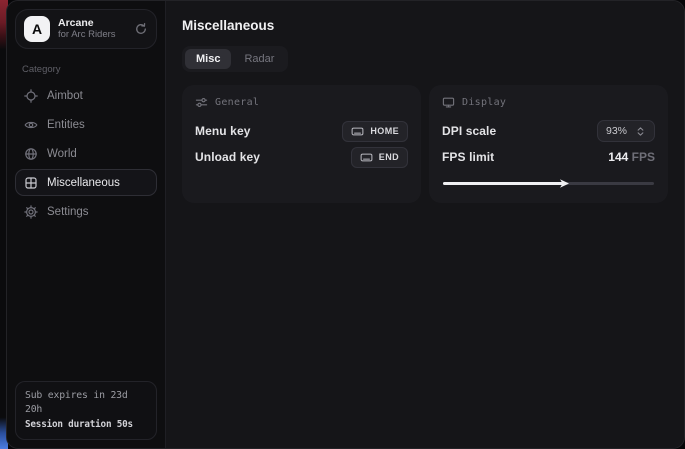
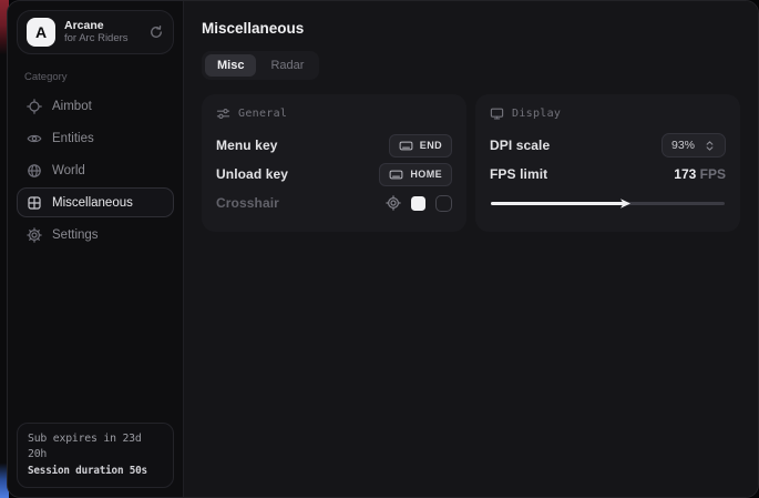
  A
  Arcane
  for Arc Riders
  Category
  Aimbot
  Entities
  World
  Miscellaneous
  Settings
  Sub expires in 23d 20h
  Session duration 50s
  Miscellaneous
  Misc
  Radar
  General
  Menu key
- HOME
+ END
  Unload key
- END
+ HOME
+ Crosshair
  Display
  DPI scale
  93%
  FPS limit
- 144 FPS
+ 173 FPS
